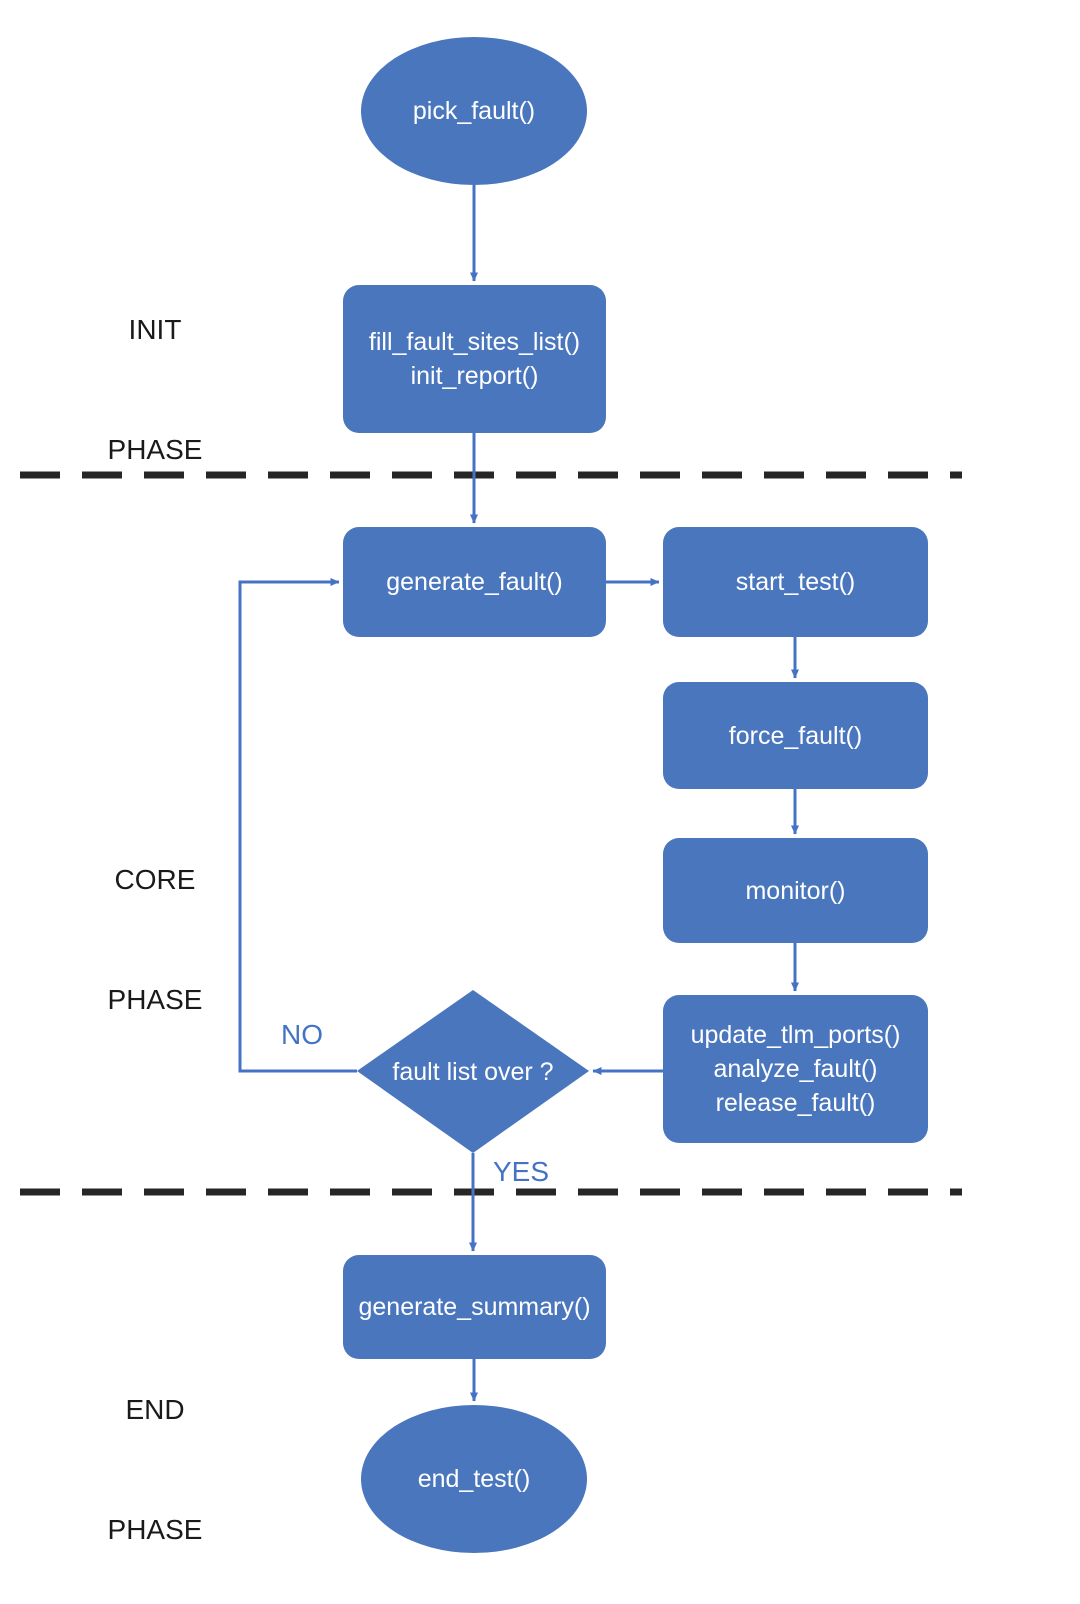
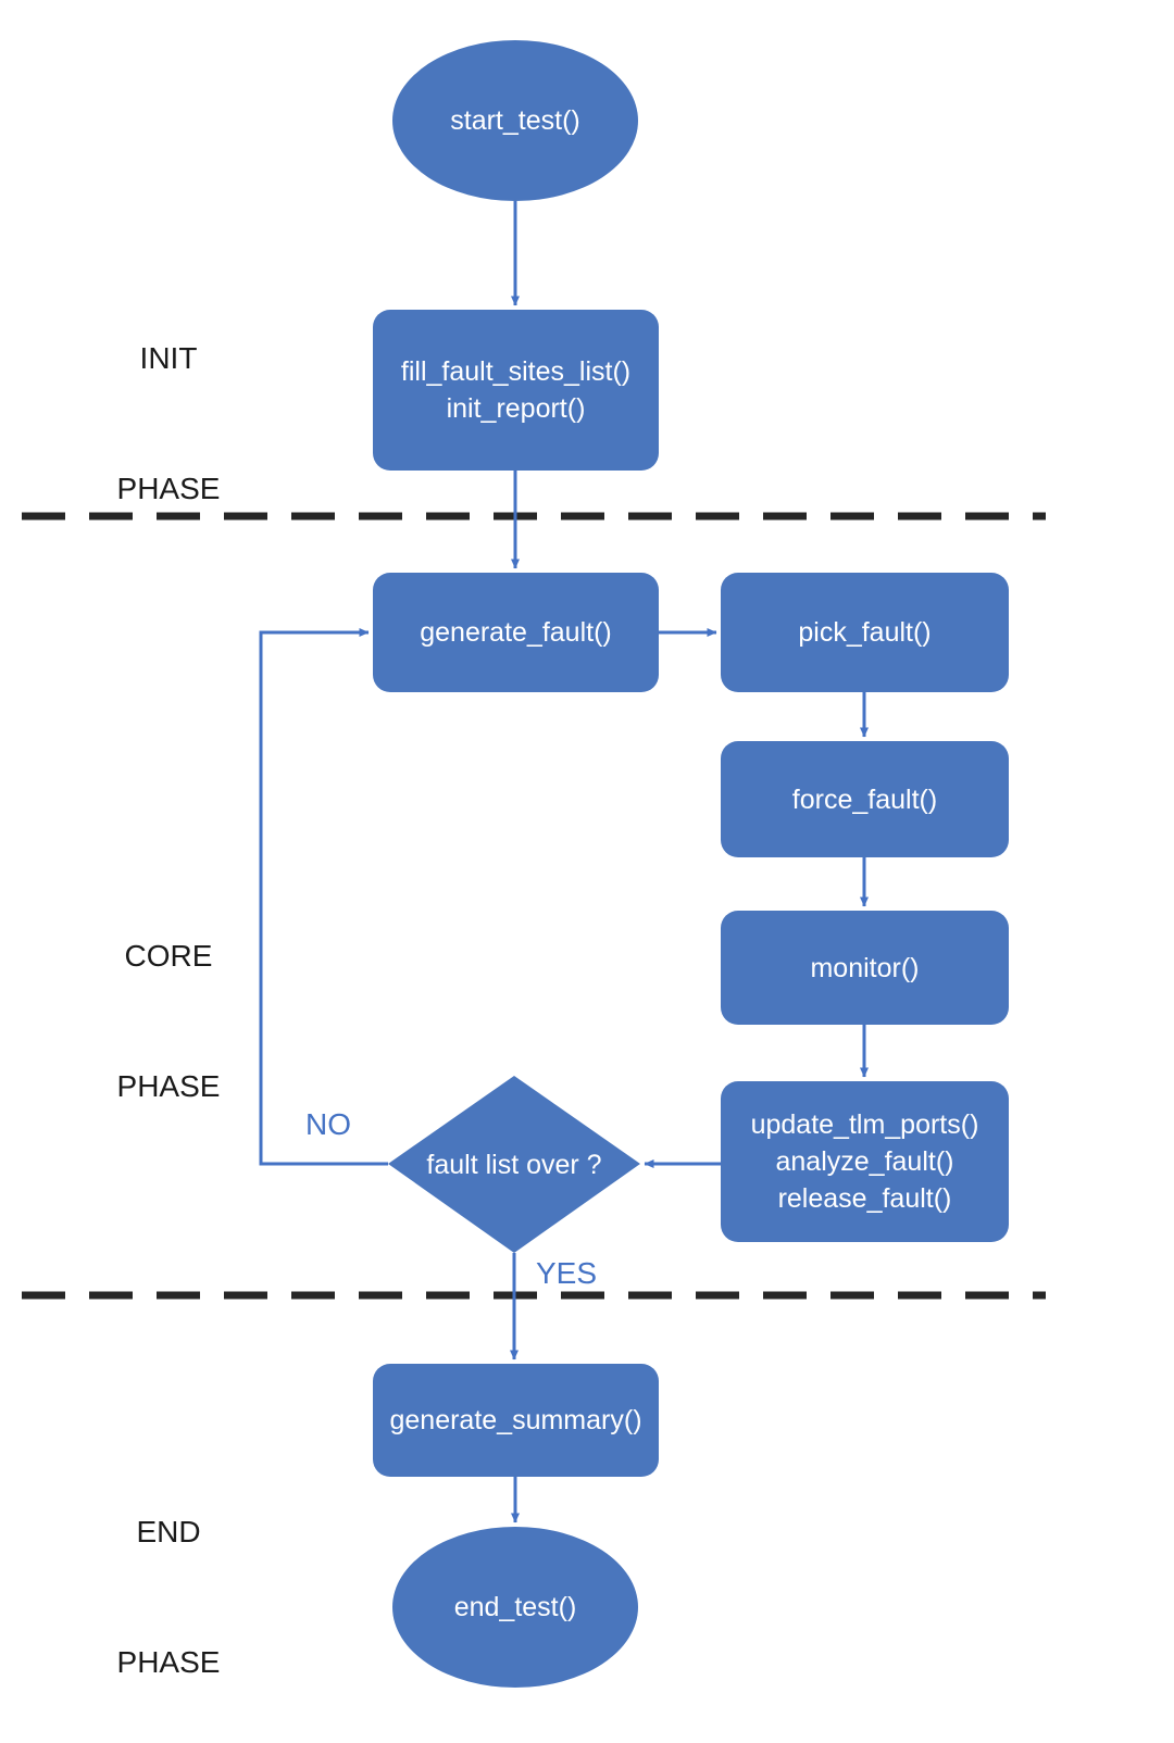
- pick_fault()
+ start_test()
  fill_fault_sites_list()
  init_report()
  generate_fault()
- start_test()
+ pick_fault()
  force_fault()
  monitor()
  update_tlm_ports()
  analyze_fault()
  release_fault()
  fault list over ?
  generate_summary()
  end_test()
  INIT
  PHASE
  CORE
  PHASE
  END
  PHASE
  NO
  YES
